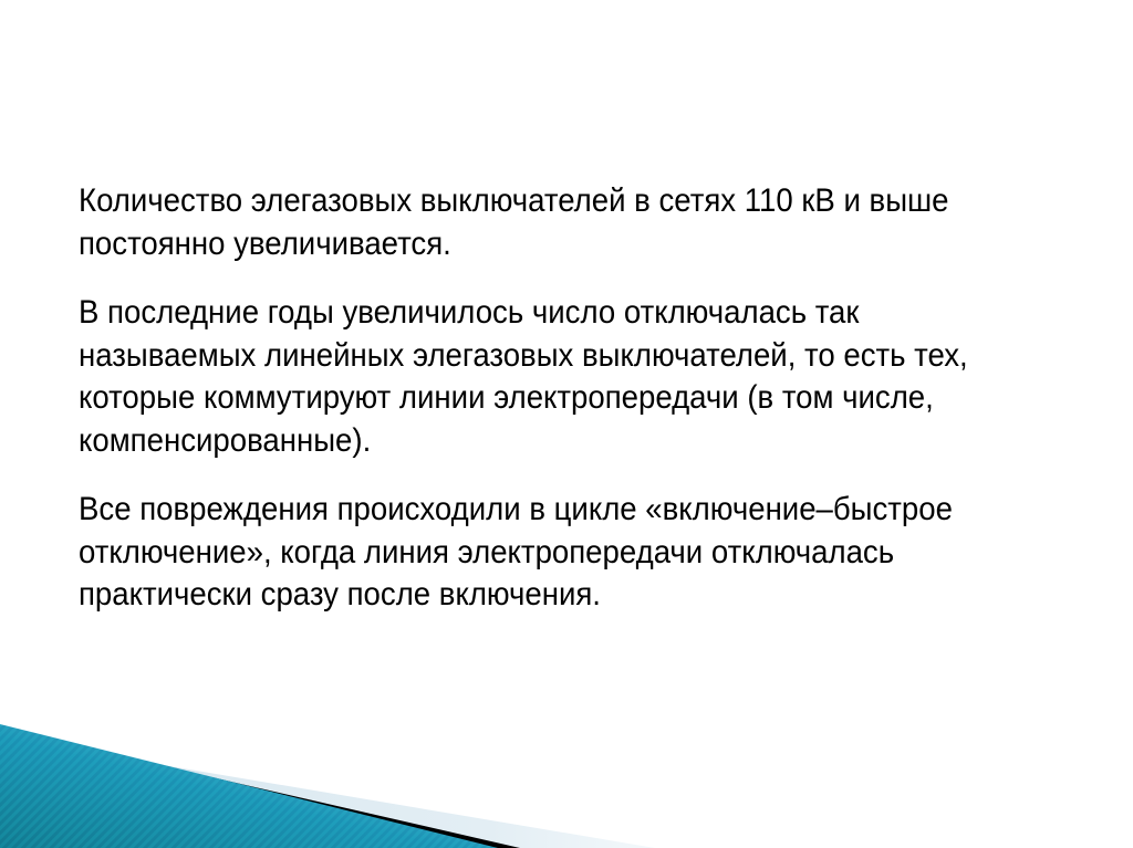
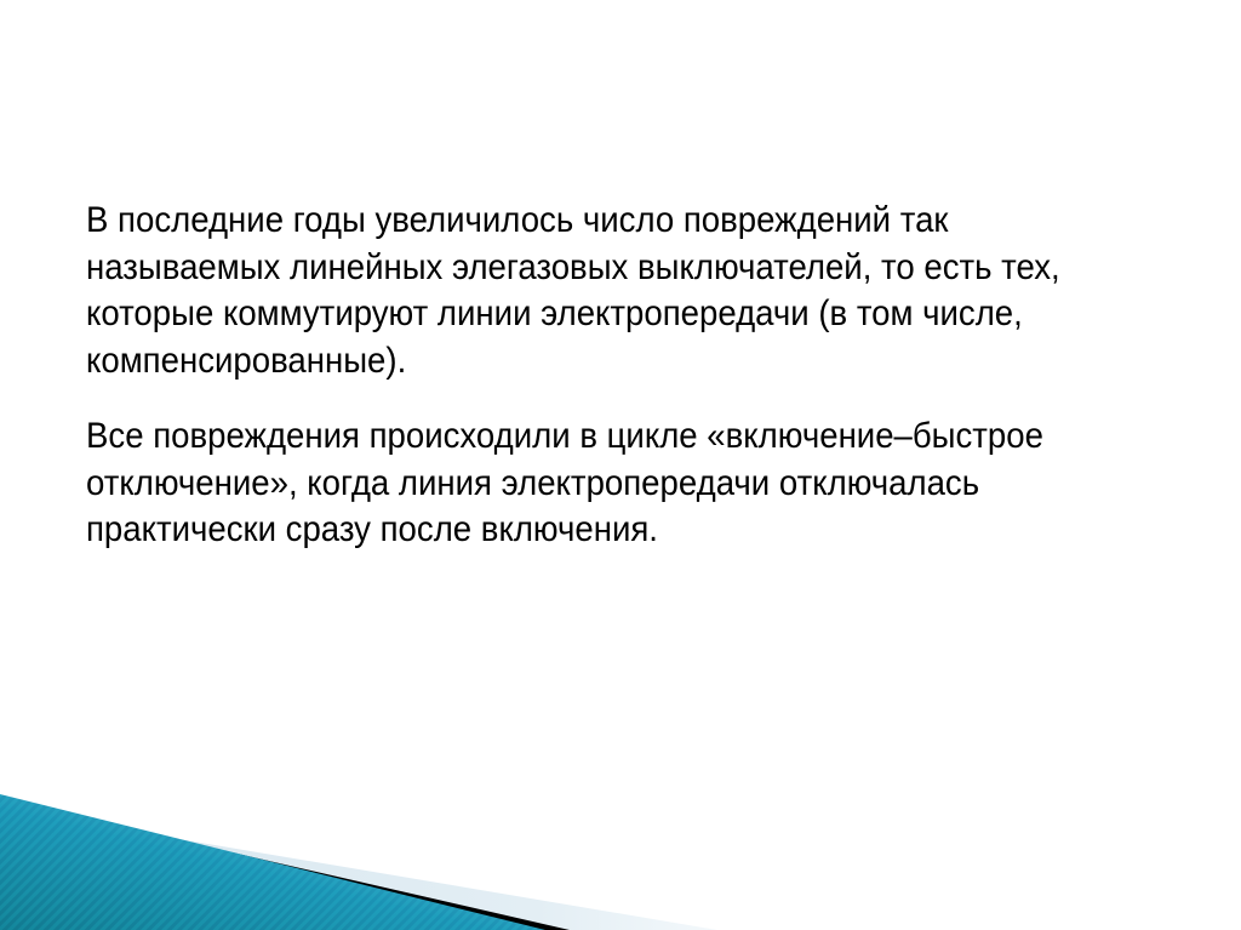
- Количество элегазовых выключателей в сетях 110 кВ и выше постоянно увеличивается.
- В последние годы увеличилось число отключалась так называемых линейных элегазовых выключателей, то есть тех, которые коммутируют линии электропередачи (в том числе, компенсированные).
+ В последние годы увеличилось число повреждений так называемых линейных элегазовых выключателей, то есть тех, которые коммутируют линии электропередачи (в том числе, компенсированные).
  Все повреждения происходили в цикле «включение–быстрое отключение», когда линия электропередачи отключалась практически сразу после включения.
